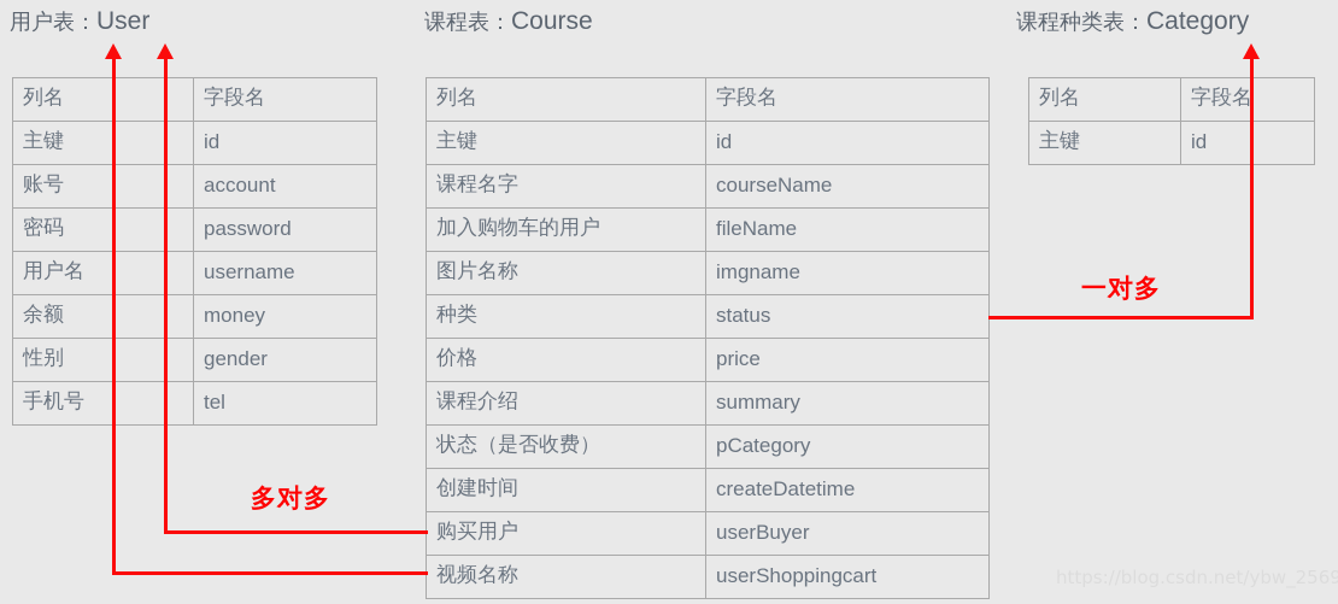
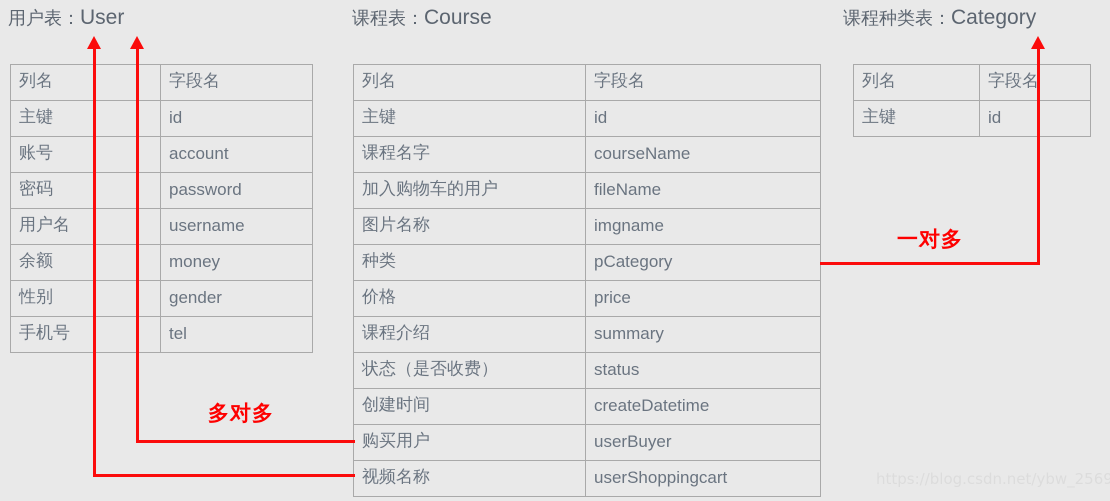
  用户表：User
  列名	字段名
  主键	id
  账号	account
  密码	password
  用户名	username
  余额	money
  性别	gender
  手机号	tel
  课程表：Course
  列名	字段名
  主键	id
  课程名字	courseName
  加入购物车的用户	fileName
  图片名称	imgname
- 种类	status
+ 种类	pCategory
  价格	price
  课程介绍	summary
- 状态（是否收费）	pCategory
+ 状态（是否收费）	status
  创建时间	createDatetime
  购买用户	userBuyer
  视频名称	userShoppingcart
  课程种类表：Category
  列名	字段名
  主键	id
  一对多
  多对多
